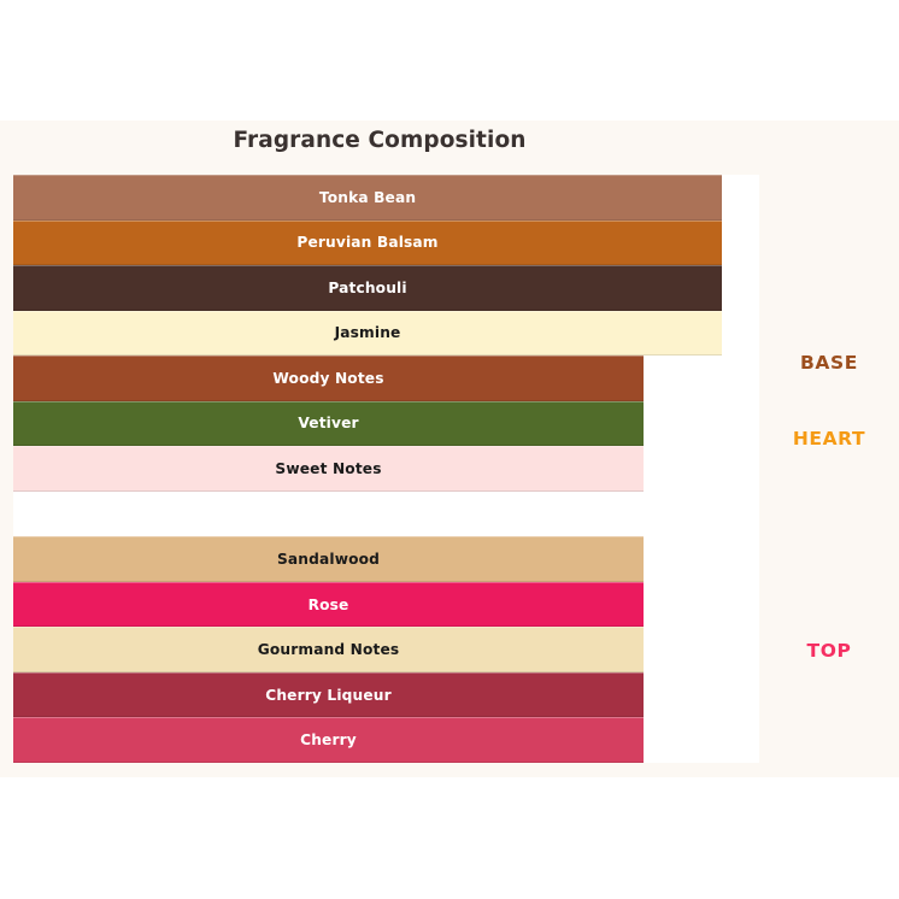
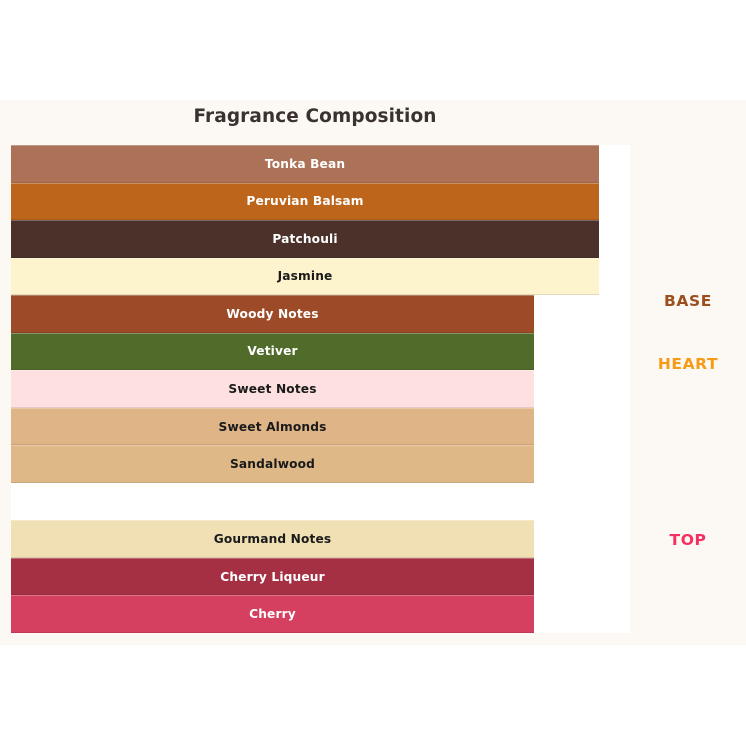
  Fragrance Composition
  Tonka Bean
  Peruvian Balsam
  Patchouli
  Jasmine
  Woody Notes
  Vetiver
  Sweet Notes
+ Sweet Almonds
  Sandalwood
- Rose
  Gourmand Notes
  Cherry Liqueur
  Cherry
  BASE
  HEART
  TOP
